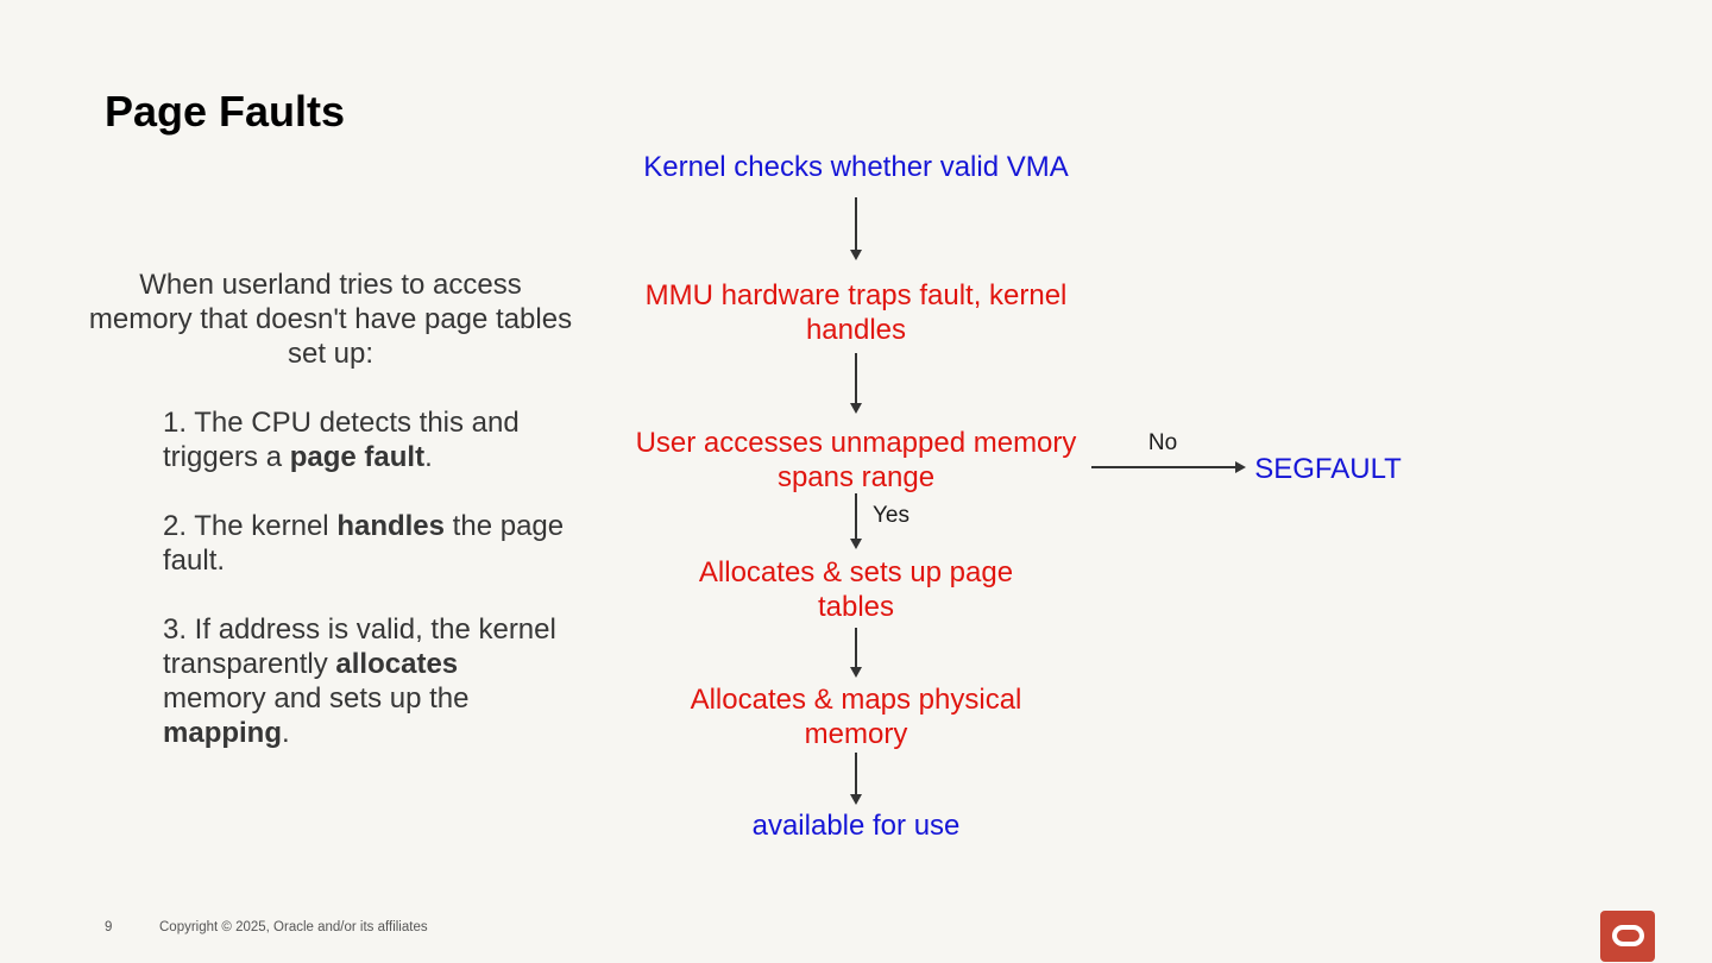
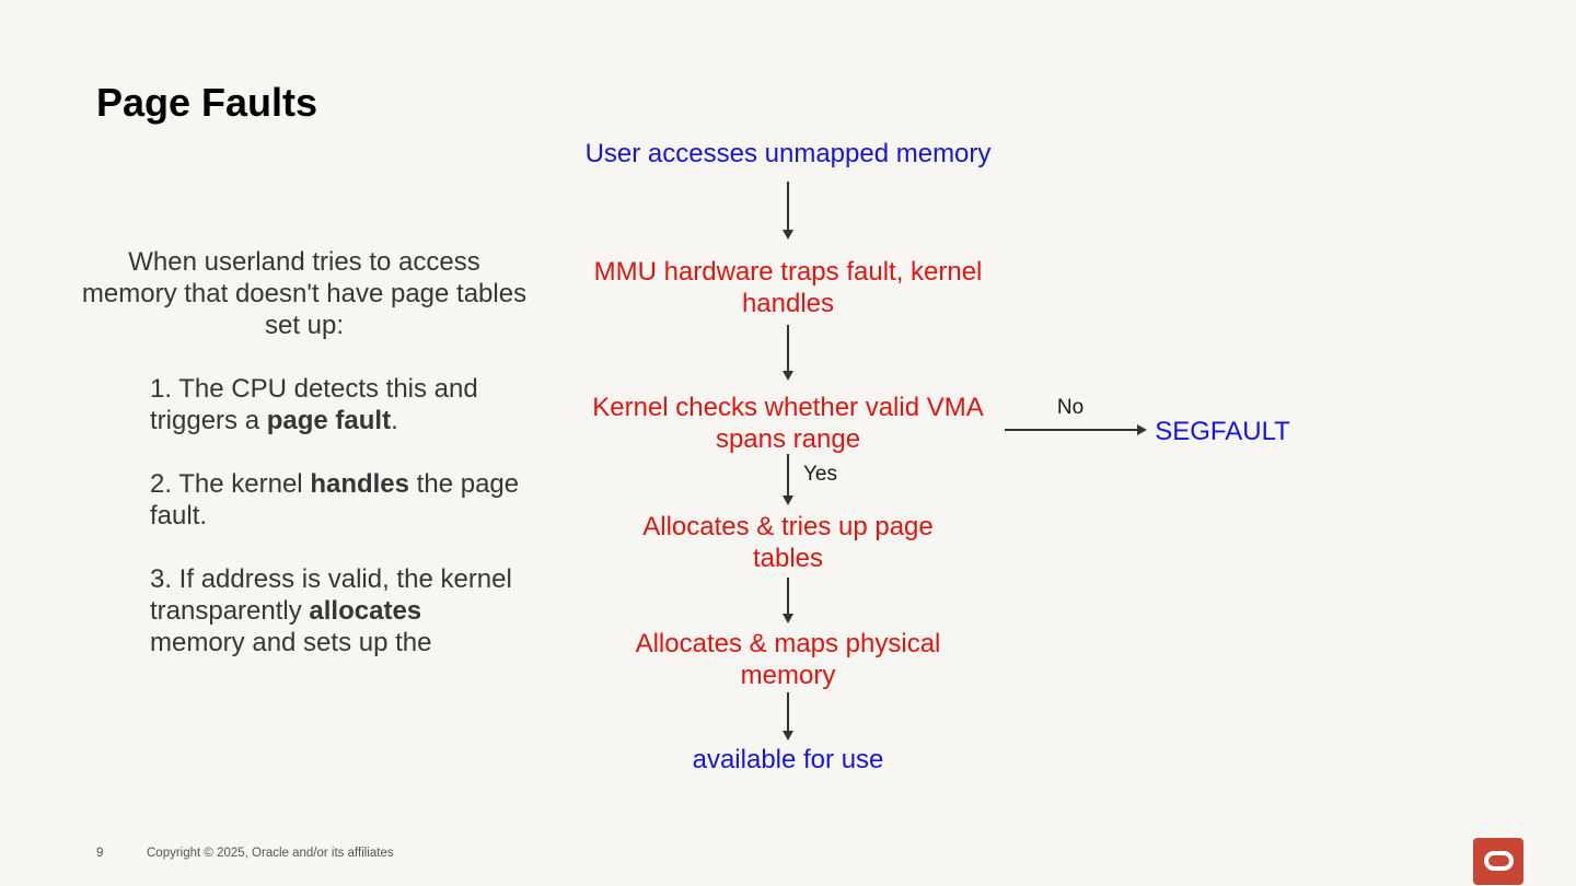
  Page Faults
  When userland tries to access
  memory that doesn't have page tables
  set up:
  1. The CPU detects this and
  triggers a page fault.
  2. The kernel handles the page
  fault.
  3. If address is valid, the kernel
  transparently allocates
  memory and sets up the
- mapping.
- Kernel checks whether valid VMA
+ User accesses unmapped memory
  MMU hardware traps fault, kernel
  handles
- User accesses unmapped memory
+ Kernel checks whether valid VMA
  spans range
  No
  SEGFAULT
  Yes
- Allocates & sets up page
+ Allocates & tries up page
  tables
  Allocates & maps physical
  memory
  available for use
  9
  Copyright © 2025, Oracle and/or its affiliates
